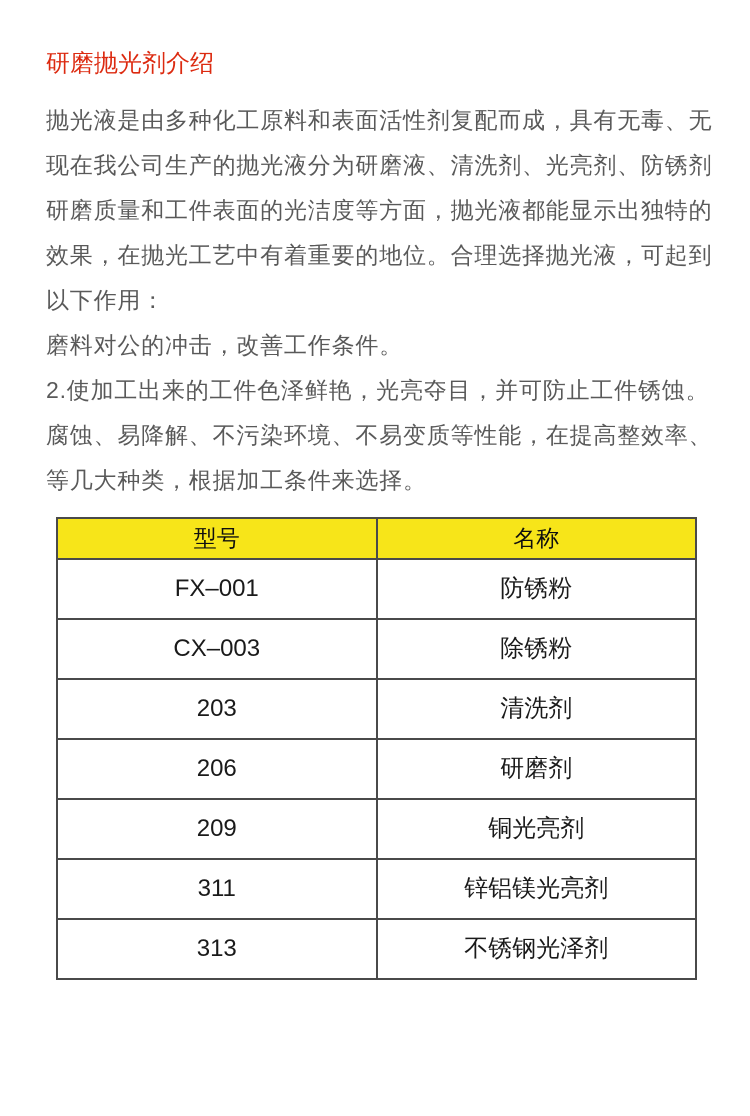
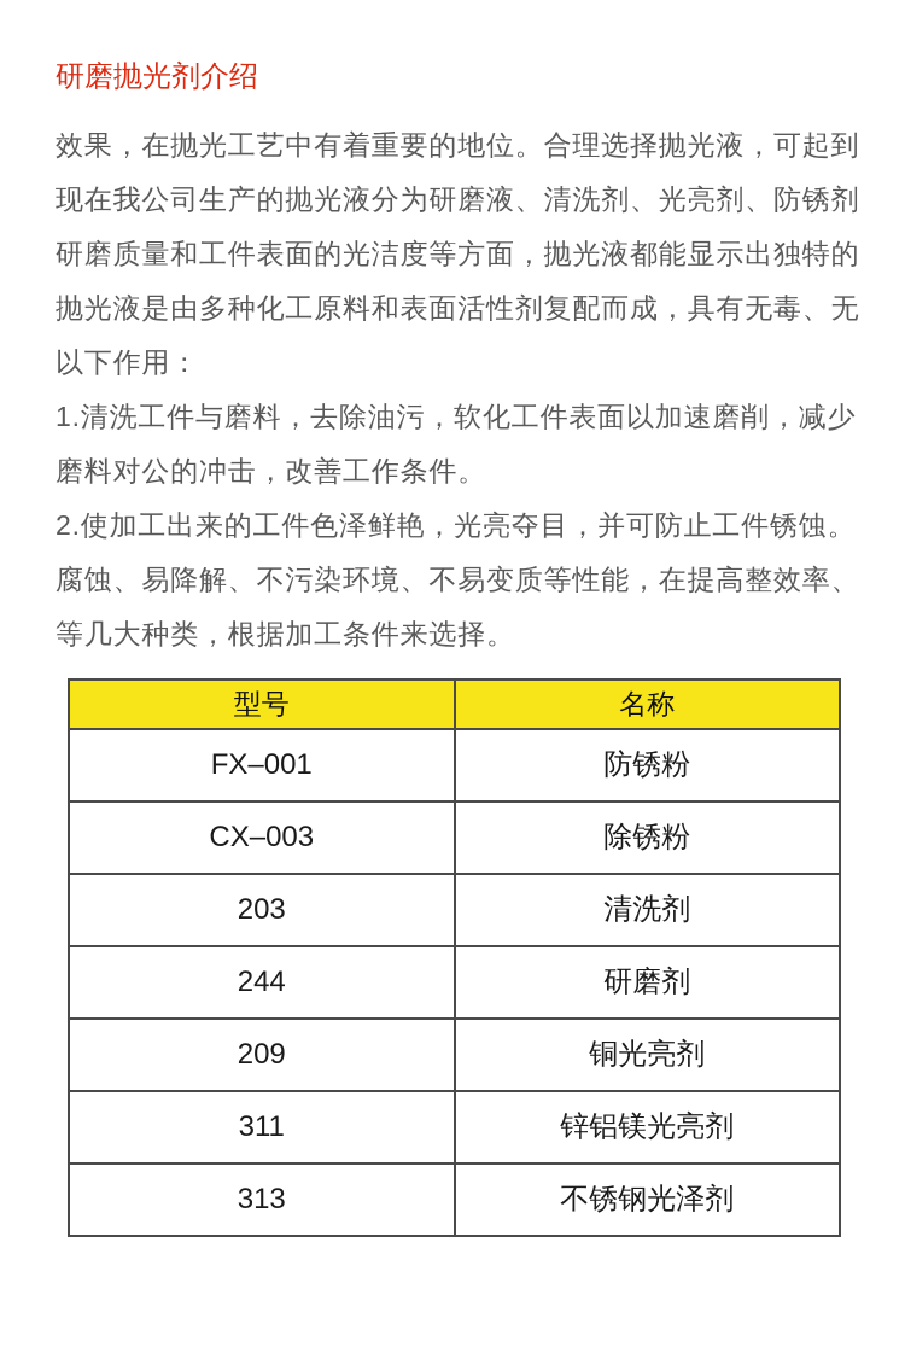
  研磨抛光剂介绍
- 抛光液是由多种化工原料和表面活性剂复配而成，具有无毒、无
+ 效果，在抛光工艺中有着重要的地位。合理选择抛光液，可起到
  现在我公司生产的抛光液分为研磨液、清洗剂、光亮剂、防锈剂
  研磨质量和工件表面的光洁度等方面，抛光液都能显示出独特的
- 效果，在抛光工艺中有着重要的地位。合理选择抛光液，可起到
+ 抛光液是由多种化工原料和表面活性剂复配而成，具有无毒、无
  以下作用：
+ 1.清洗工件与磨料，去除油污，软化工件表面以加速磨削，减少
  磨料对公的冲击，改善工作条件。
  2.使加工出来的工件色泽鲜艳，光亮夺目，并可防止工件锈蚀。
  腐蚀、易降解、不污染环境、不易变质等性能，在提高整效率、
  等几大种类，根据加工条件来选择。
  型号	名称
  FX–001	防锈粉
  CX–003	除锈粉
  203	清洗剂
- 206	研磨剂
+ 244	研磨剂
  209	铜光亮剂
  311	锌铝镁光亮剂
  313	不锈钢光泽剂
